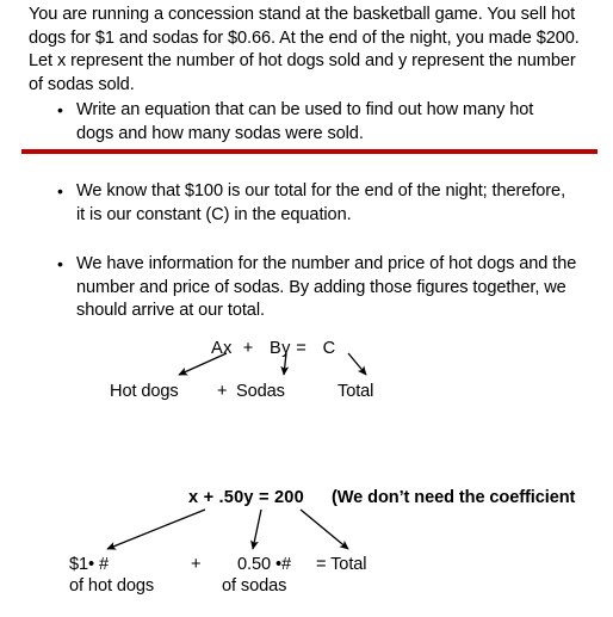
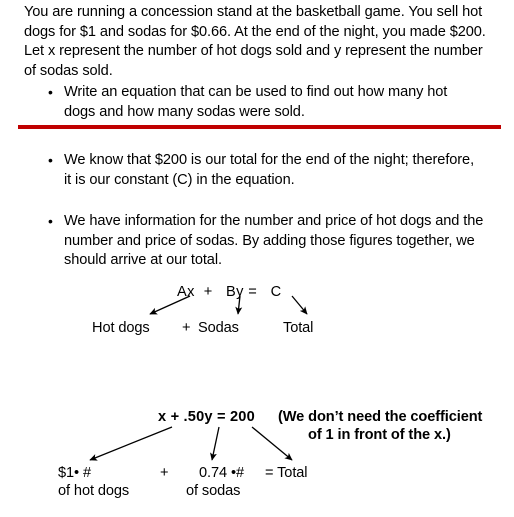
  You are running a concession stand at the basketball game. You sell hot dogs for $1 and sodas for $0.66. At the end of the night, you made $200. Let x represent the number of hot dogs sold and y represent the number of sodas sold.
  •
  Write an equation that can be used to find out how many hot dogs and how many sodas were sold.
  •
- We know that $100 is our total for the end of the night; therefore, it is our constant (C) in the equation.
+ We know that $200 is our total for the end of the night; therefore, it is our constant (C) in the equation.
  •
  We have information for the number and price of hot dogs and the number and price of sodas. By adding those figures together, we should arrive at our total.
  Ax + By = C
  Hot dogs
  +
  Sodas
  Total
  x + .50y = 200
  (We don’t need the coefficient
+ of 1 in front of the x.)
  $1• #
  of hot dogs
  +
- 0.50 •#
+ 0.74 •#
  of sodas
  = Total
